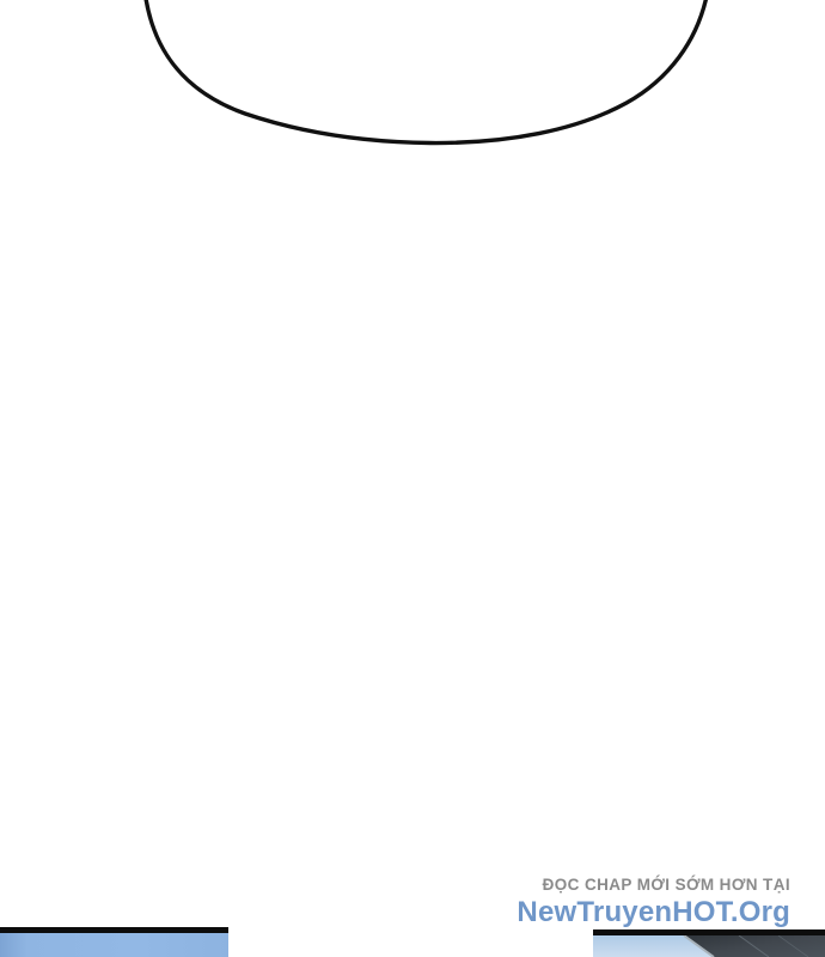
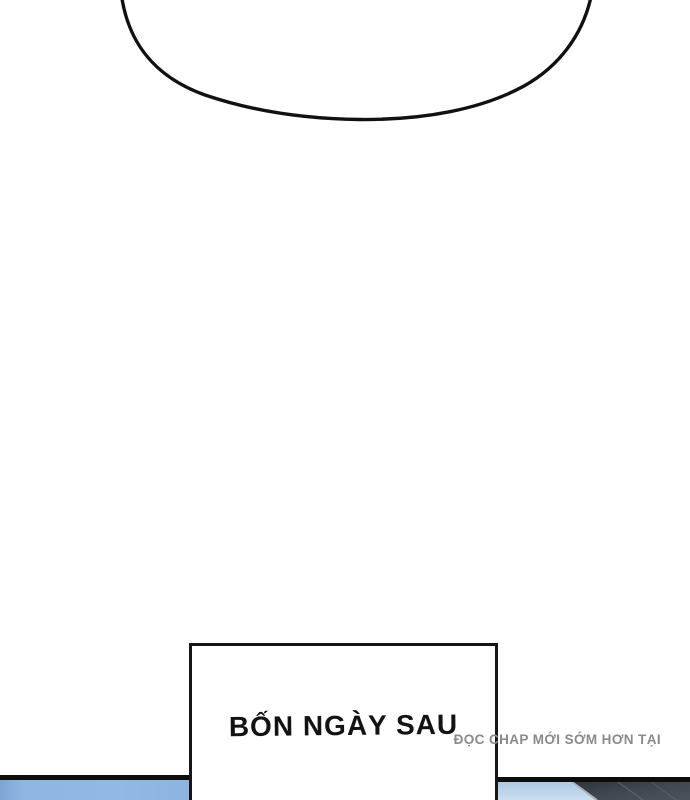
+ BỐN NGÀY SAU
  ĐỌC CHAP MỚI SỚM HƠN TẠI
- NewTruyenHOT.Org
